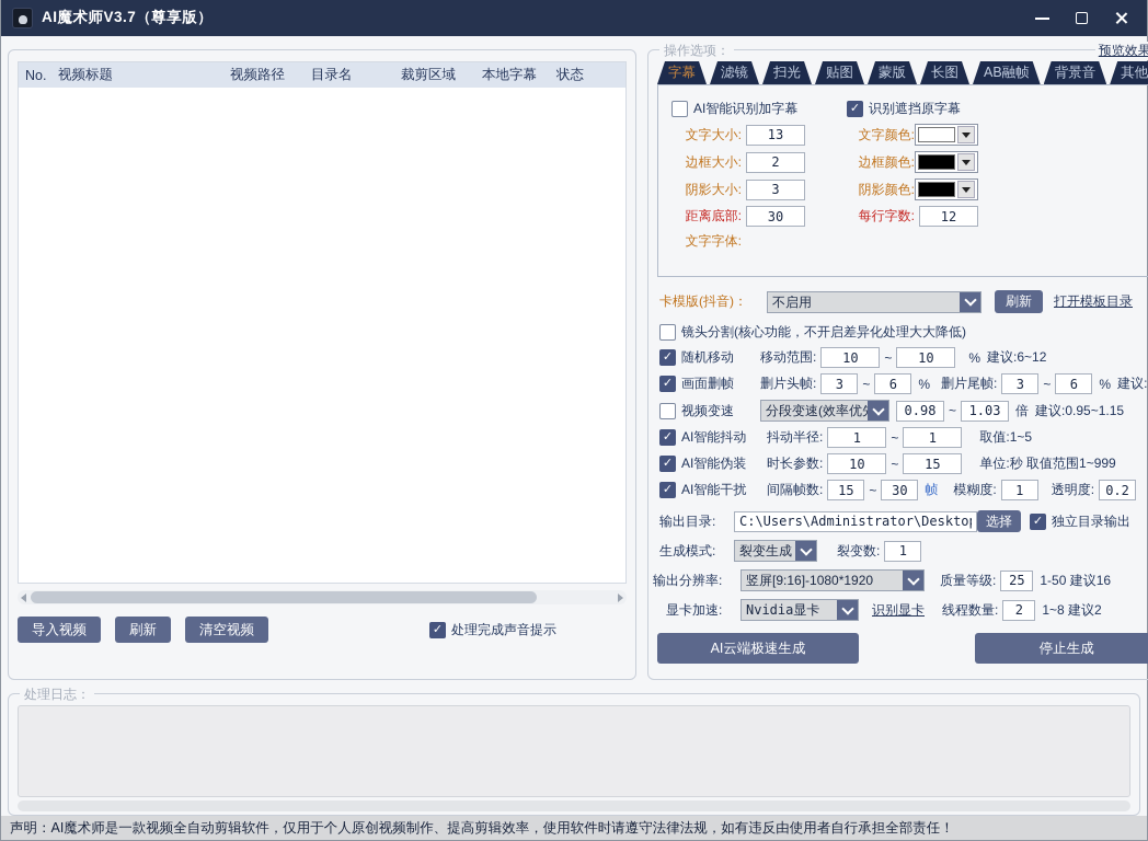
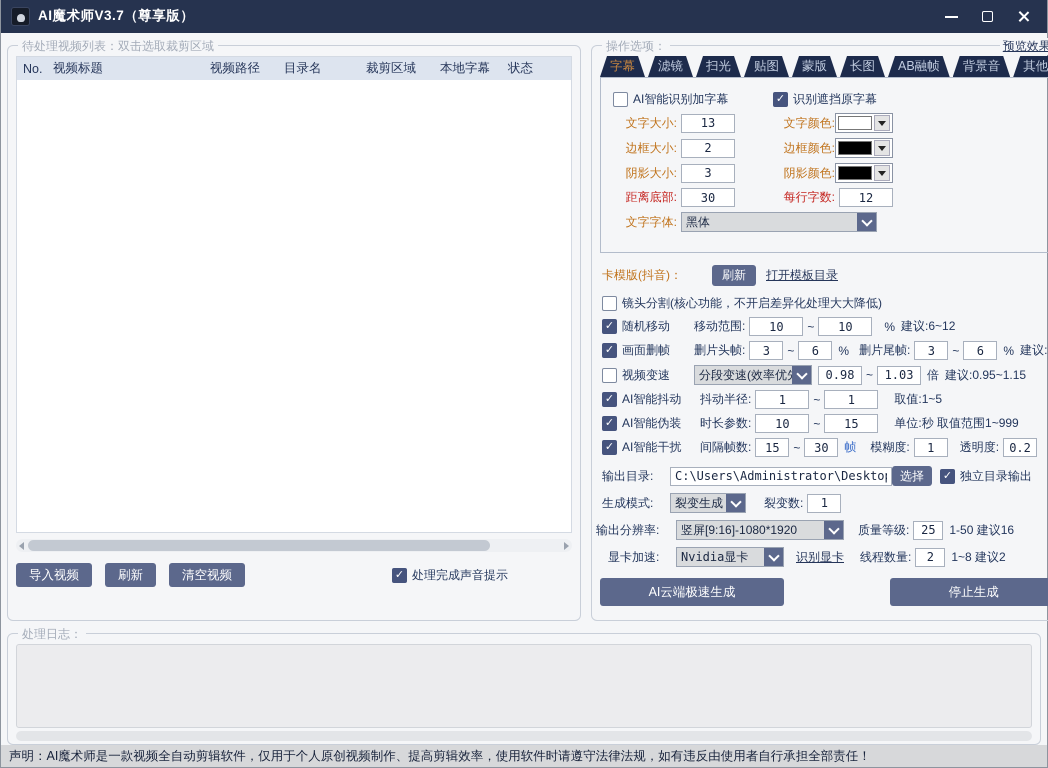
  AI魔术师V3.7（尊享版）
+ 待处理视频列表：双击选取裁剪区域
  No.
  视频标题
  视频路径
  目录名
  裁剪区域
  本地字幕
  状态
  导入视频
  刷新
  清空视频
  处理完成声音提示
  操作选项：
  预览效果
  字幕
  滤镜
  扫光
  贴图
  蒙版
  长图
  AB融帧
  背景音
  其他
  AI智能识别加字幕
  识别遮挡原字幕
  文字大小:
  13
  文字颜色:
  边框大小:
  2
  边框颜色:
  阴影大小:
  3
  阴影颜色:
  距离底部:
  30
  每行字数:
  12
  文字字体:
+ 黑体
  卡模版(抖音)：
- 不启用
  刷新
  打开模板目录
  镜头分割(核心功能，不开启差异化处理大大降低)
  随机移动
  移动范围:
  10
  ~
  10
  %
  建议:6~12
  画面删帧
  删片头帧:
  3
  ~
  6
  %
  删片尾帧:
  3
  ~
  6
  %
  视频变速
  分段变速(效率优
  0.98
  ~
  1.03
  倍
  建议:0.95~1.15
  AI智能抖动
  抖动半径:
  1
  ~
  1
  取值:1~5
  AI智能伪装
  时长参数:
  10
  ~
  15
  单位:秒 取值范围1~999
  AI智能干扰
  间隔帧数:
  15
  ~
  30
  帧
  模糊度:
  1
  透明度:
  0.2
  输出目录:
  C:\Users\Administrator\Deskto
  选择
  独立目录输出
  生成模式:
  裂变生成
  裂变数:
  1
  输出分辨率:
  竖屏[9:16]-1080*1920
  质量等级:
  25
  1-50 建议16
  显卡加速:
  Nvidia显卡
  识别显卡
  线程数量:
  2
  1~8 建议2
  AI云端极速生成
  停止生成
  处理日志：
  声明：AI魔术师是一款视频全自动剪辑软件，仅用于个人原创视频制作、提高剪辑效率，使用软件时请遵守法律法规，如有违反由使用者自行承担全部责任！
